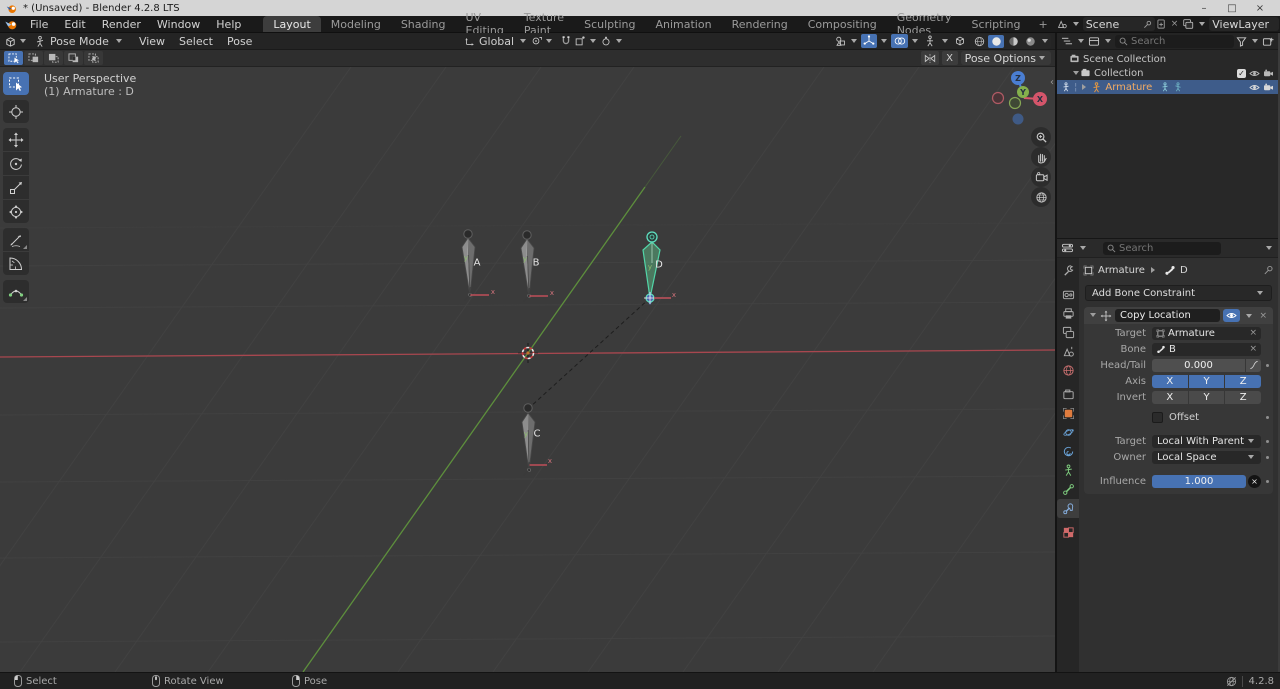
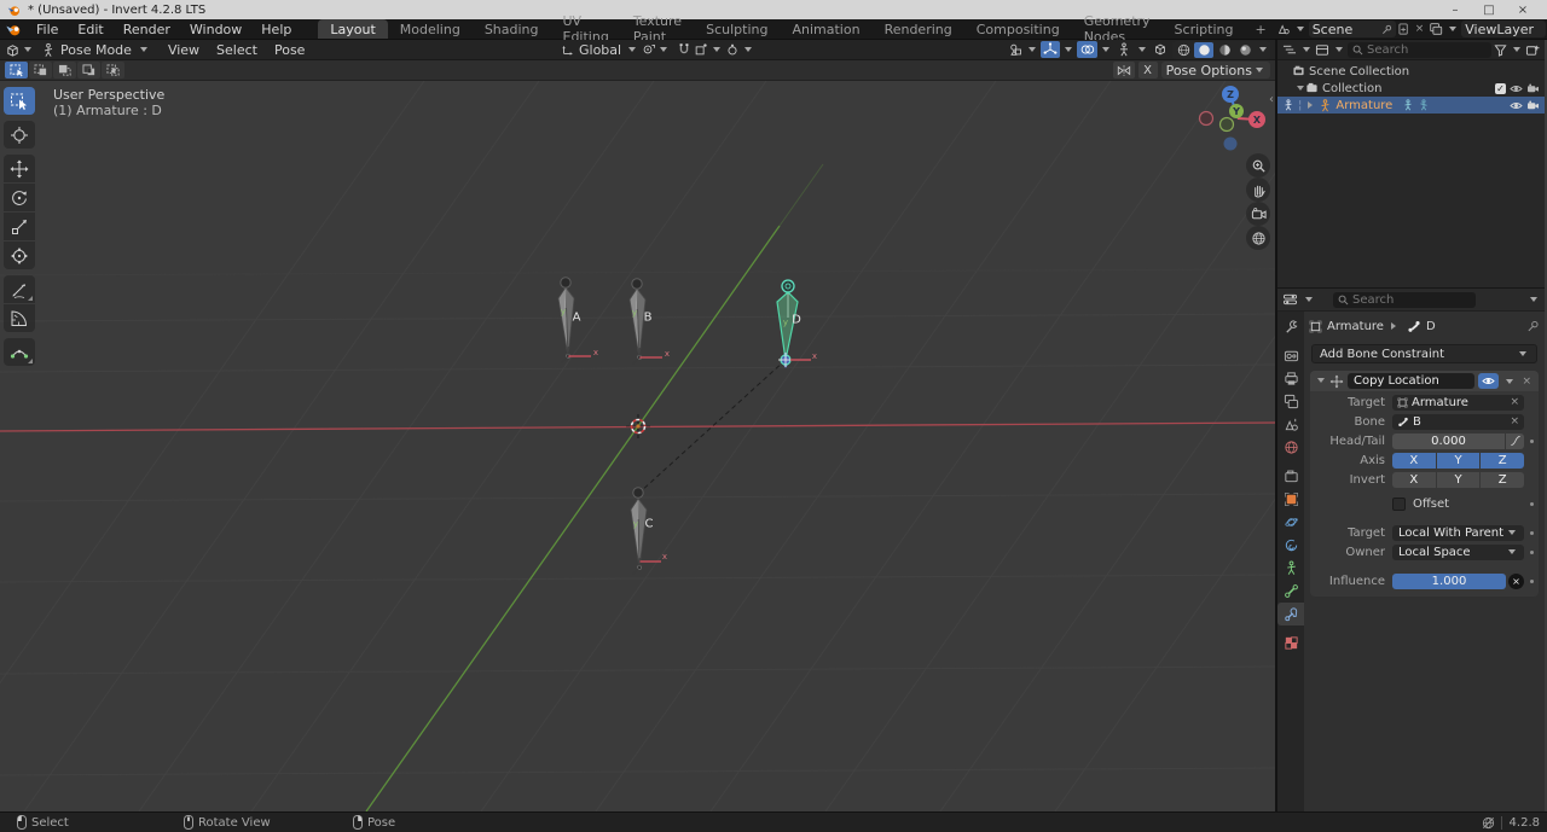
- * (Unsaved) - Blender 4.2.8 LTS
+ * (Unsaved) - Invert 4.2.8 LTS
  –
  □
  ×
  File
  Edit
  Render
  Window
  Help
  Layout
  Modeling
  Shading
  UV Editing
  Texture Paint
  Sculpting
  Animation
  Rendering
  Compositing
  Geometry Nodes
  Scripting
  +
  Scene
  ×
  ViewLayer
  Pose Mode
  View
  Select
  Pose
  Global
  X
  Pose Options
  A
  B
  C
  D
  y
  x
  y
  x
  y
  x
  y
  x
  User Perspective
  (1) Armature : D
  Z
  Y
  X
  ‹
  Search
  Scene Collection
  Collection
  ✓
  ¦
  Armature
  Search
  Armature
  D
  Add Bone Constraint
  Copy Location
  ×
  Target
  Armature
  ×
  Bone
  B
  ×
  Head/Tail
  0.000
  Axis
  X
  Y
  Z
  Invert
  X
  Y
  Z
  Offset
  Target
  Local With Parent
  Owner
  Local Space
  Influence
  1.000
  ×
  Select
  Rotate View
  Pose
  4.2.8
